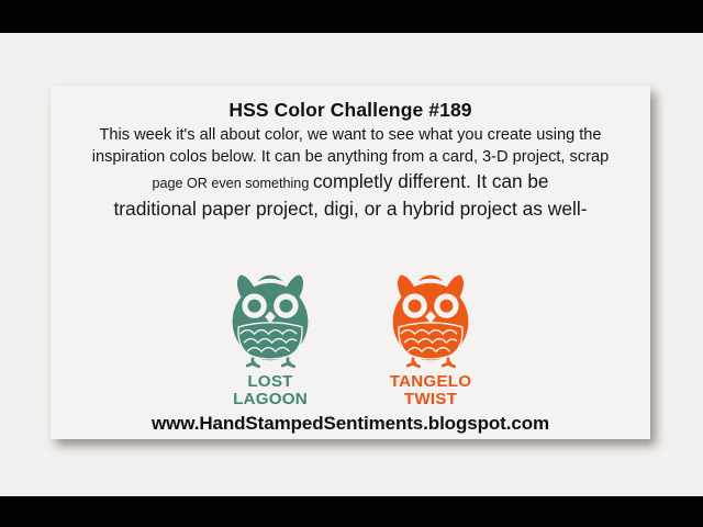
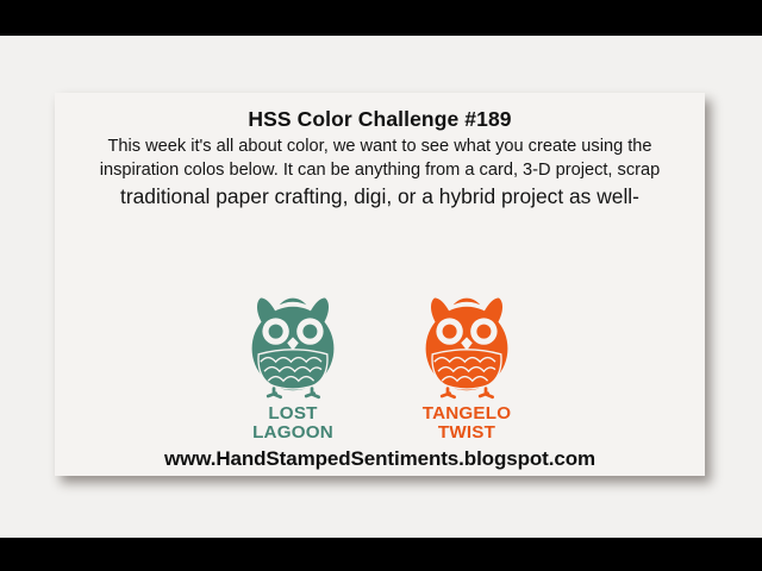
  HSS Color Challenge #189
  This week it's all about color, we want to see what you create using the
  inspiration colos below. It can be anything from a card, 3-D project, scrap
- page OR even something completly different. It can be
- traditional paper project, digi, or a hybrid project as well-
+ traditional paper crafting, digi, or a hybrid project as well-
  LOST
  LAGOON
  TANGELO
  TWIST
  www.HandStampedSentiments.blogspot.com
